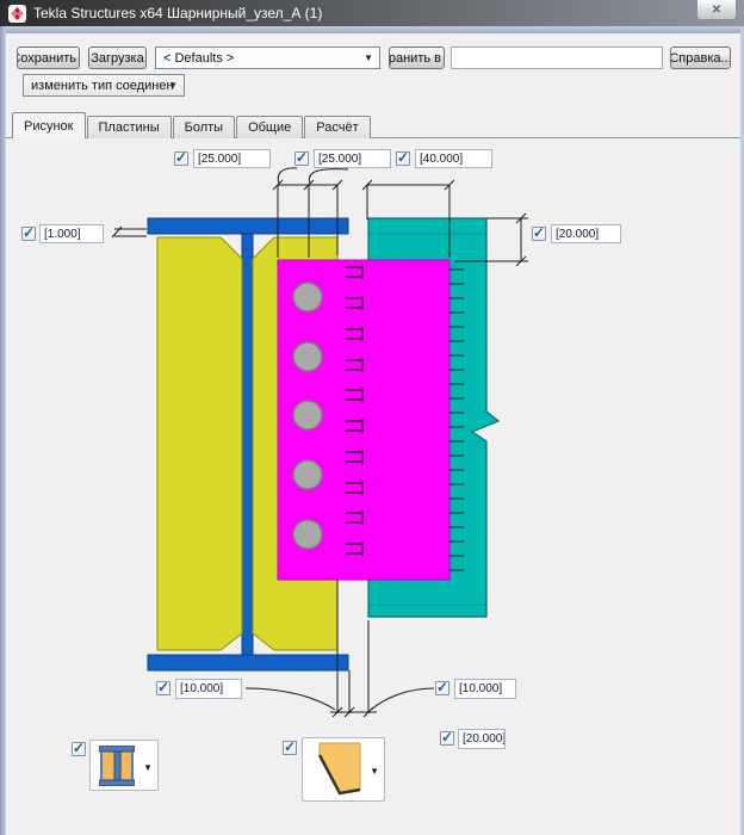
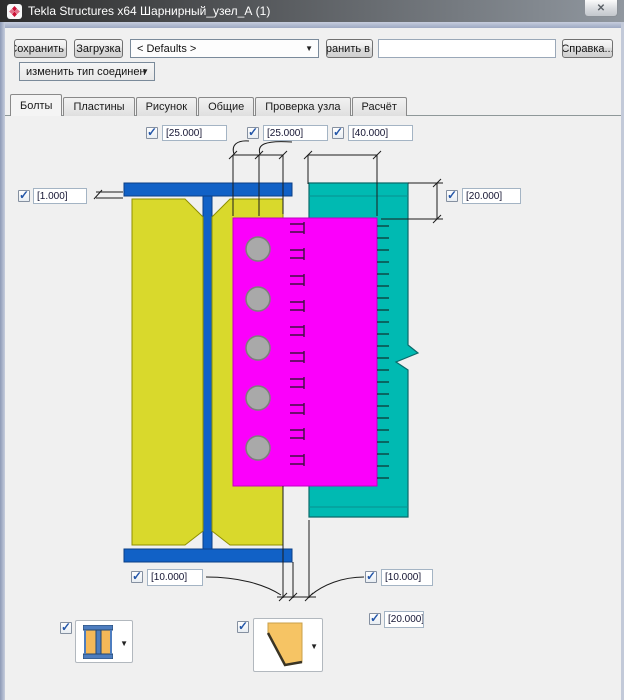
  Tekla Structures x64 Шарнирный_узел_А (1)
  ✕
  Сохранить
  Загрузка
  < Defaults >
  ▼
  ранить в
  Справка...
  изменить тип соединен
  ▼
- Рисунок
+ Болты
  Пластины
- Болты
+ Рисунок
  Общие
+ Проверка узла
  Расчёт
  ✓
  [25.000]
  ✓
  [25.000]
  ✓
  [40.000]
  ✓
  [1.000]
  ✓
  [20.000]
  ✓
  [10.000]
  ✓
  [10.000]
  ✓
  [20.000]
  ✓
  ▼
  ✓
  ▼
